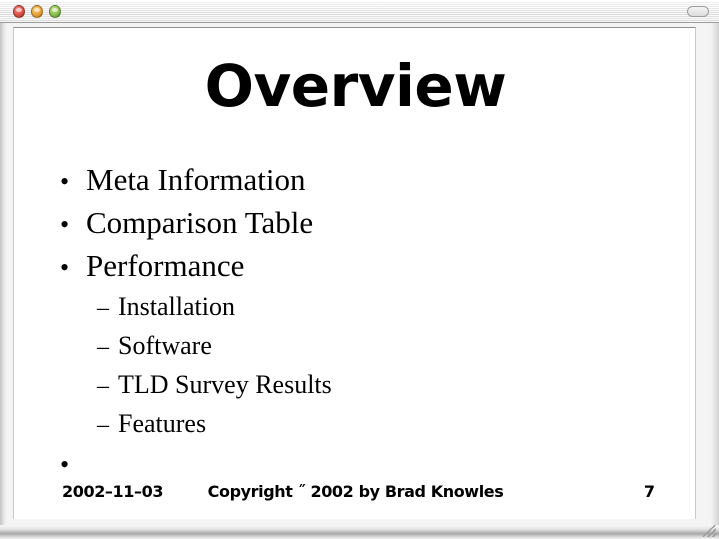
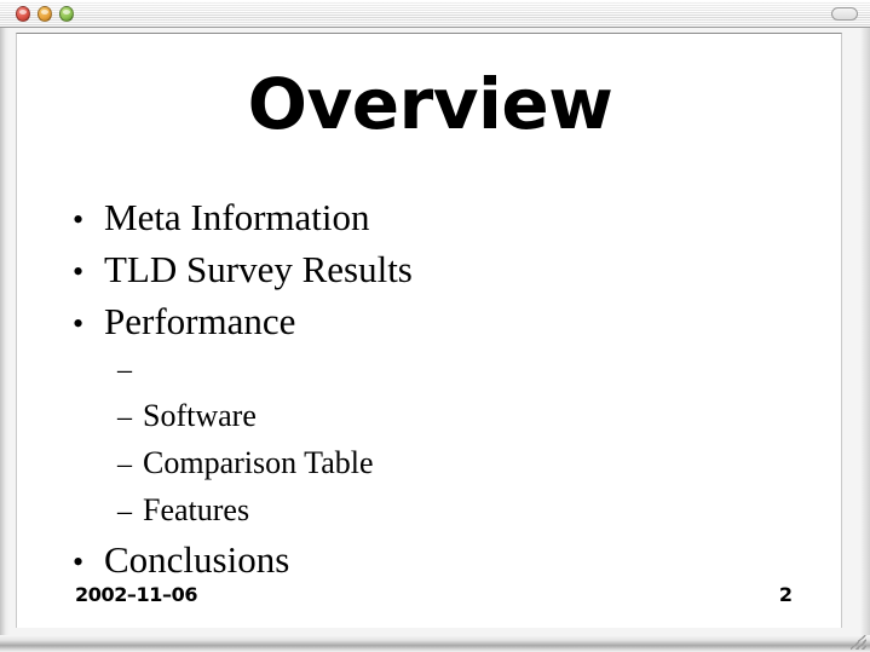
  Overview
  •
  Meta Information
  •
- Comparison Table
+ TLD Survey Results
  •
  Performance
  –
- Installation
  –
  Software
  –
- TLD Survey Results
+ Comparison Table
  –
  Features
  •
+ Conclusions
- 2002–11–03
+ 2002–11–06
- Copyright ˝ 2002 by Brad Knowles
- 7
+ 2
